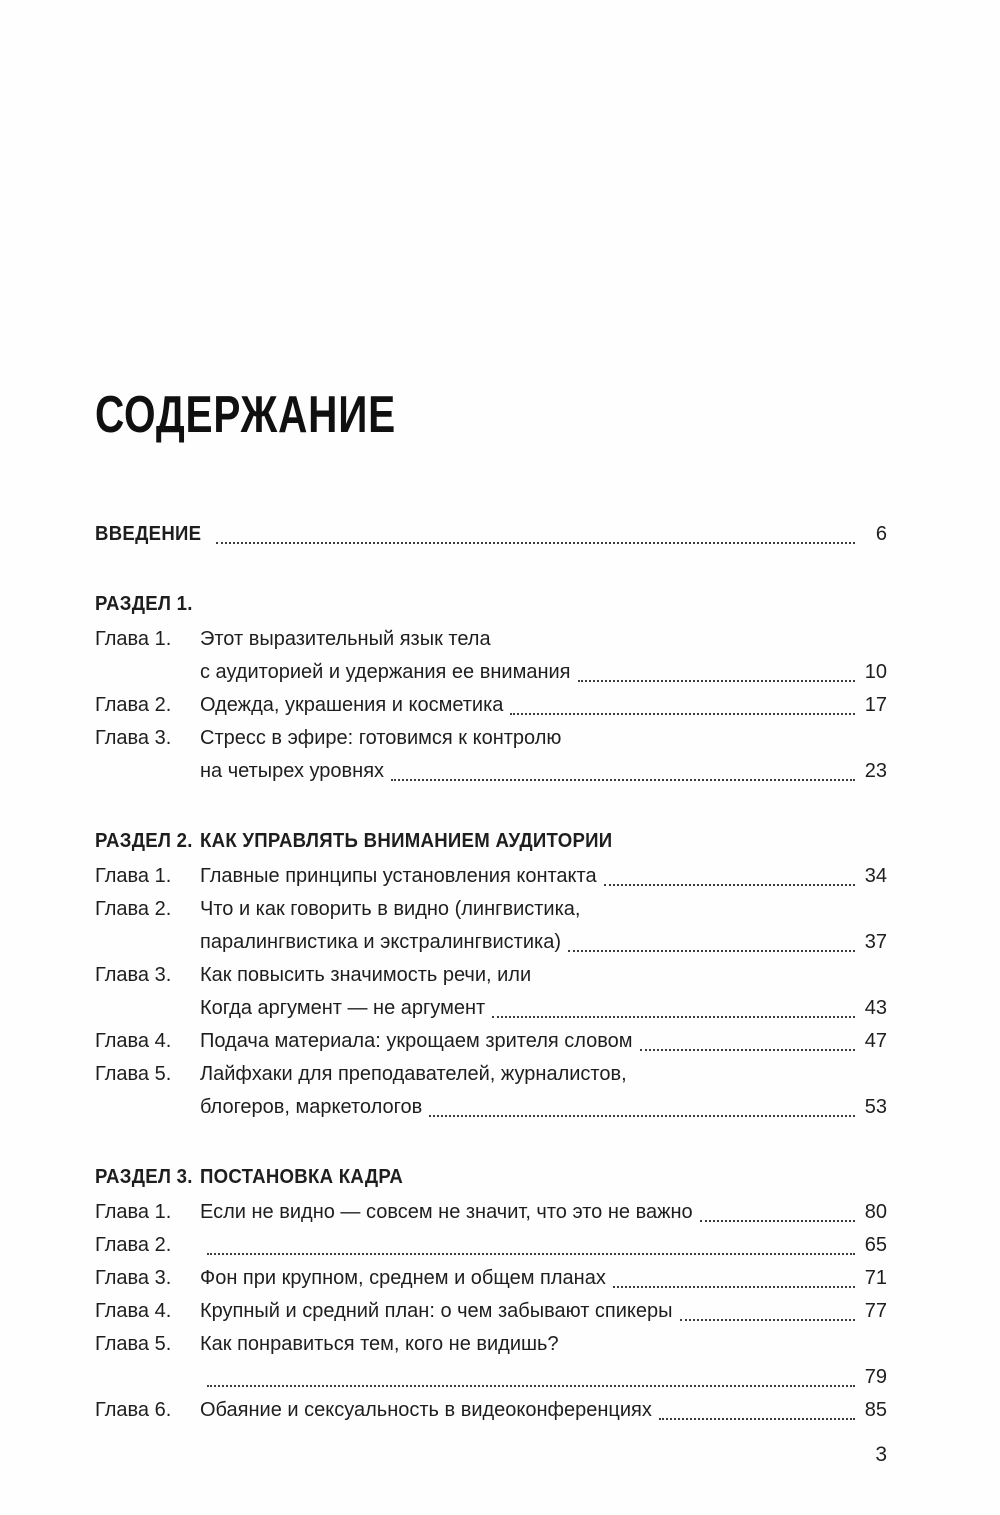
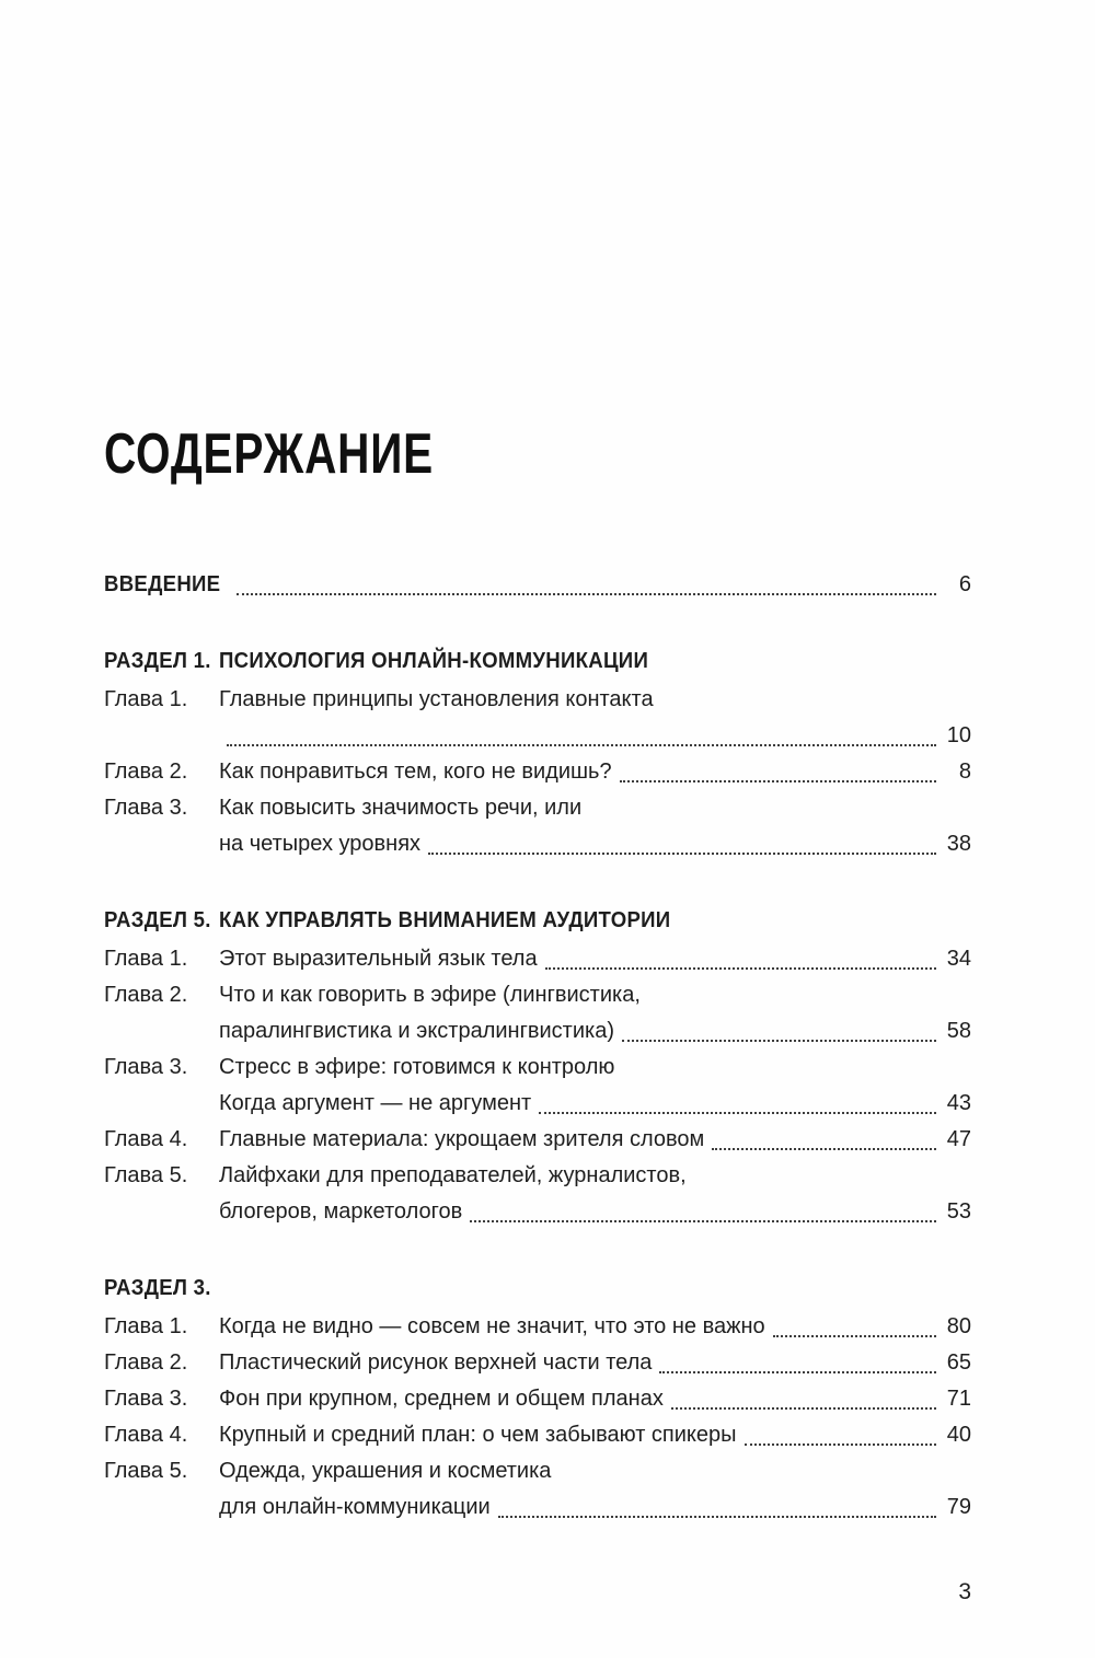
  СОДЕРЖАНИЕ
  ВВЕДЕНИЕ
  6
  РАЗДЕЛ 1.
+ ПСИХОЛОГИЯ ОНЛАЙН-КОММУНИКАЦИИ
  Глава 1.
- Этот выразительный язык тела
+ Главные принципы установления контакта
- с аудиторией и удержания ее внимания
  10
  Глава 2.
- Одежда, украшения и косметика
+ Как понравиться тем, кого не видишь?
- 17
+ 8
  Глава 3.
- Стресс в эфире: готовимся к контролю
+ Как повысить значимость речи, или
  на четырех уровнях
- 23
+ 38
- РАЗДЕЛ 2.
+ РАЗДЕЛ 5.
  КАК УПРАВЛЯТЬ ВНИМАНИЕМ АУДИТОРИИ
  Глава 1.
- Главные принципы установления контакта
+ Этот выразительный язык тела
  34
  Глава 2.
- Что и как говорить в видно (лингвистика,
+ Что и как говорить в эфире (лингвистика,
  паралингвистика и экстралингвистика)
- 37
+ 58
  Глава 3.
- Как повысить значимость речи, или
+ Стресс в эфире: готовимся к контролю
  Когда аргумент — не аргумент
  43
  Глава 4.
- Подача материала: укрощаем зрителя словом
+ Главные материала: укрощаем зрителя словом
  47
  Глава 5.
  Лайфхаки для преподавателей, журналистов,
  блогеров, маркетологов
  53
  РАЗДЕЛ 3.
- ПОСТАНОВКА КАДРА
  Глава 1.
- Если не видно — совсем не значит, что это не важно
+ Когда не видно — совсем не значит, что это не важно
  80
  Глава 2.
+ Пластический рисунок верхней части тела
  65
  Глава 3.
  Фон при крупном, среднем и общем планах
  71
  Глава 4.
  Крупный и средний план: о чем забывают спикеры
- 77
+ 40
  Глава 5.
- Как понравиться тем, кого не видишь?
+ Одежда, украшения и косметика
+ для онлайн-коммуникации
  79
- Глава 6.
- Обаяние и сексуальность в видеоконференциях
- 85
  3
